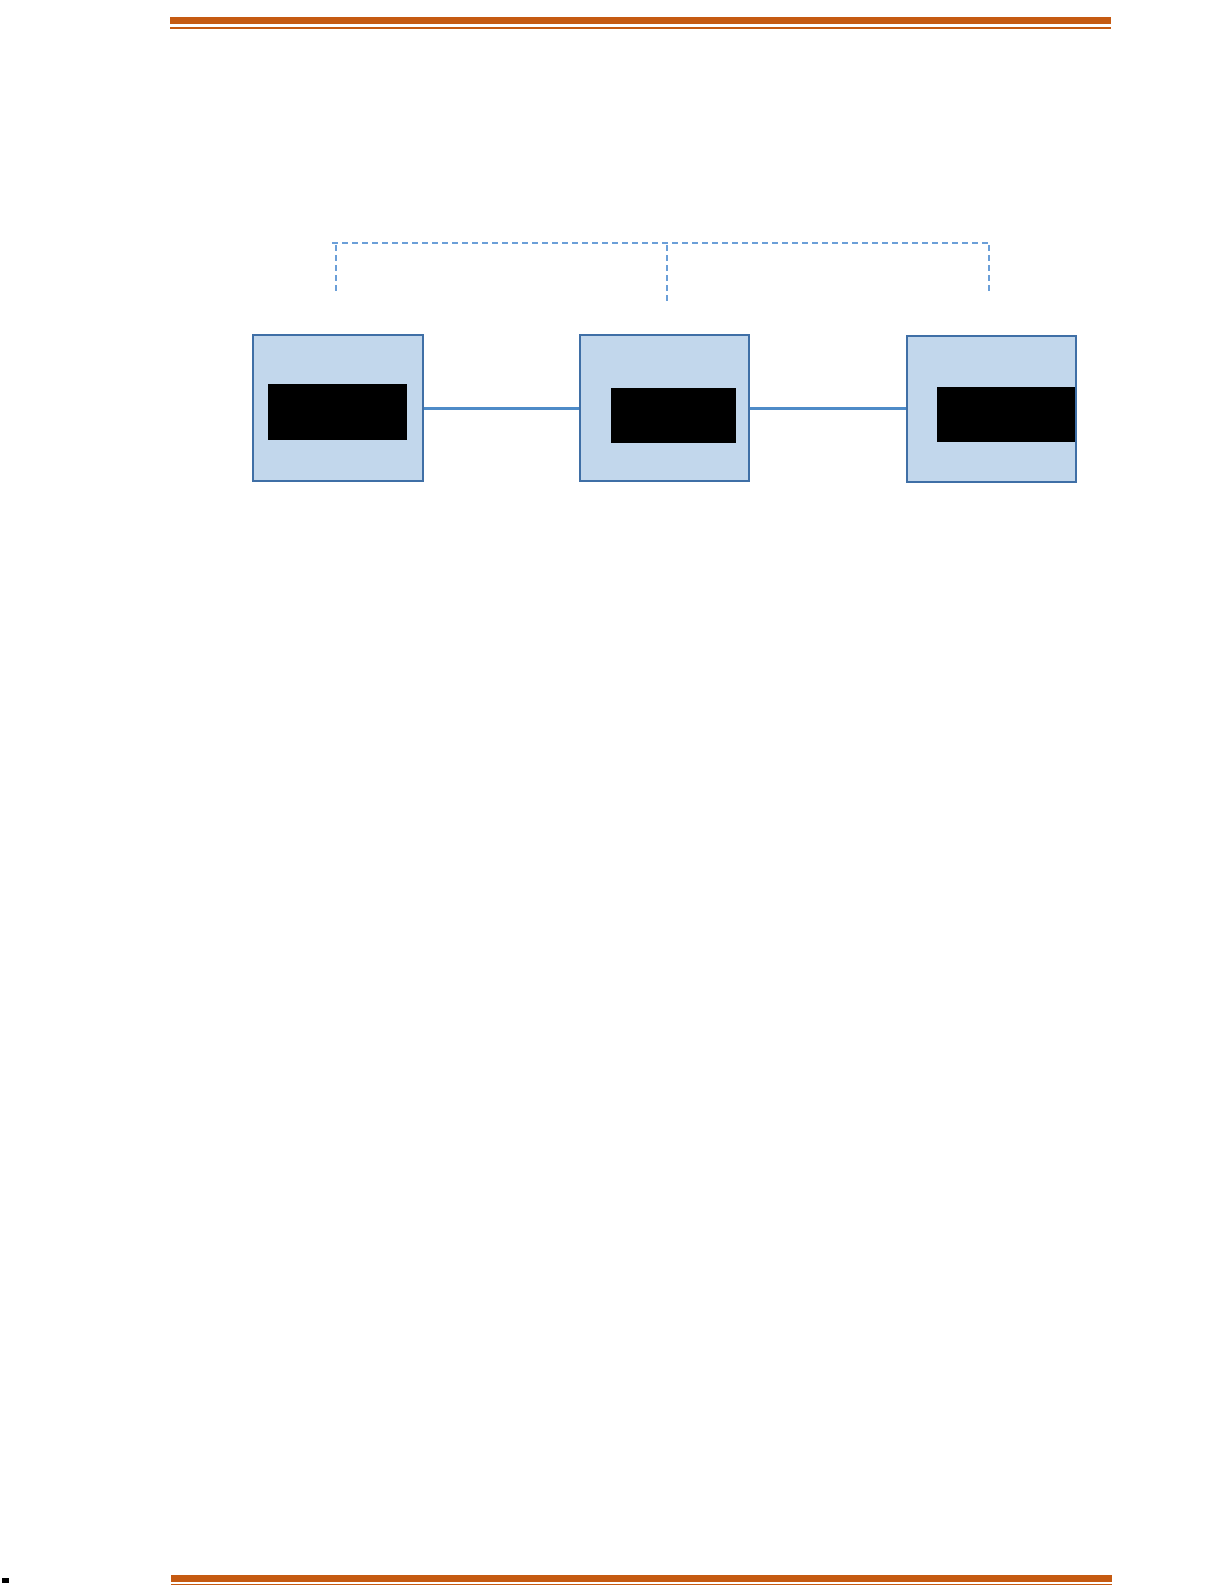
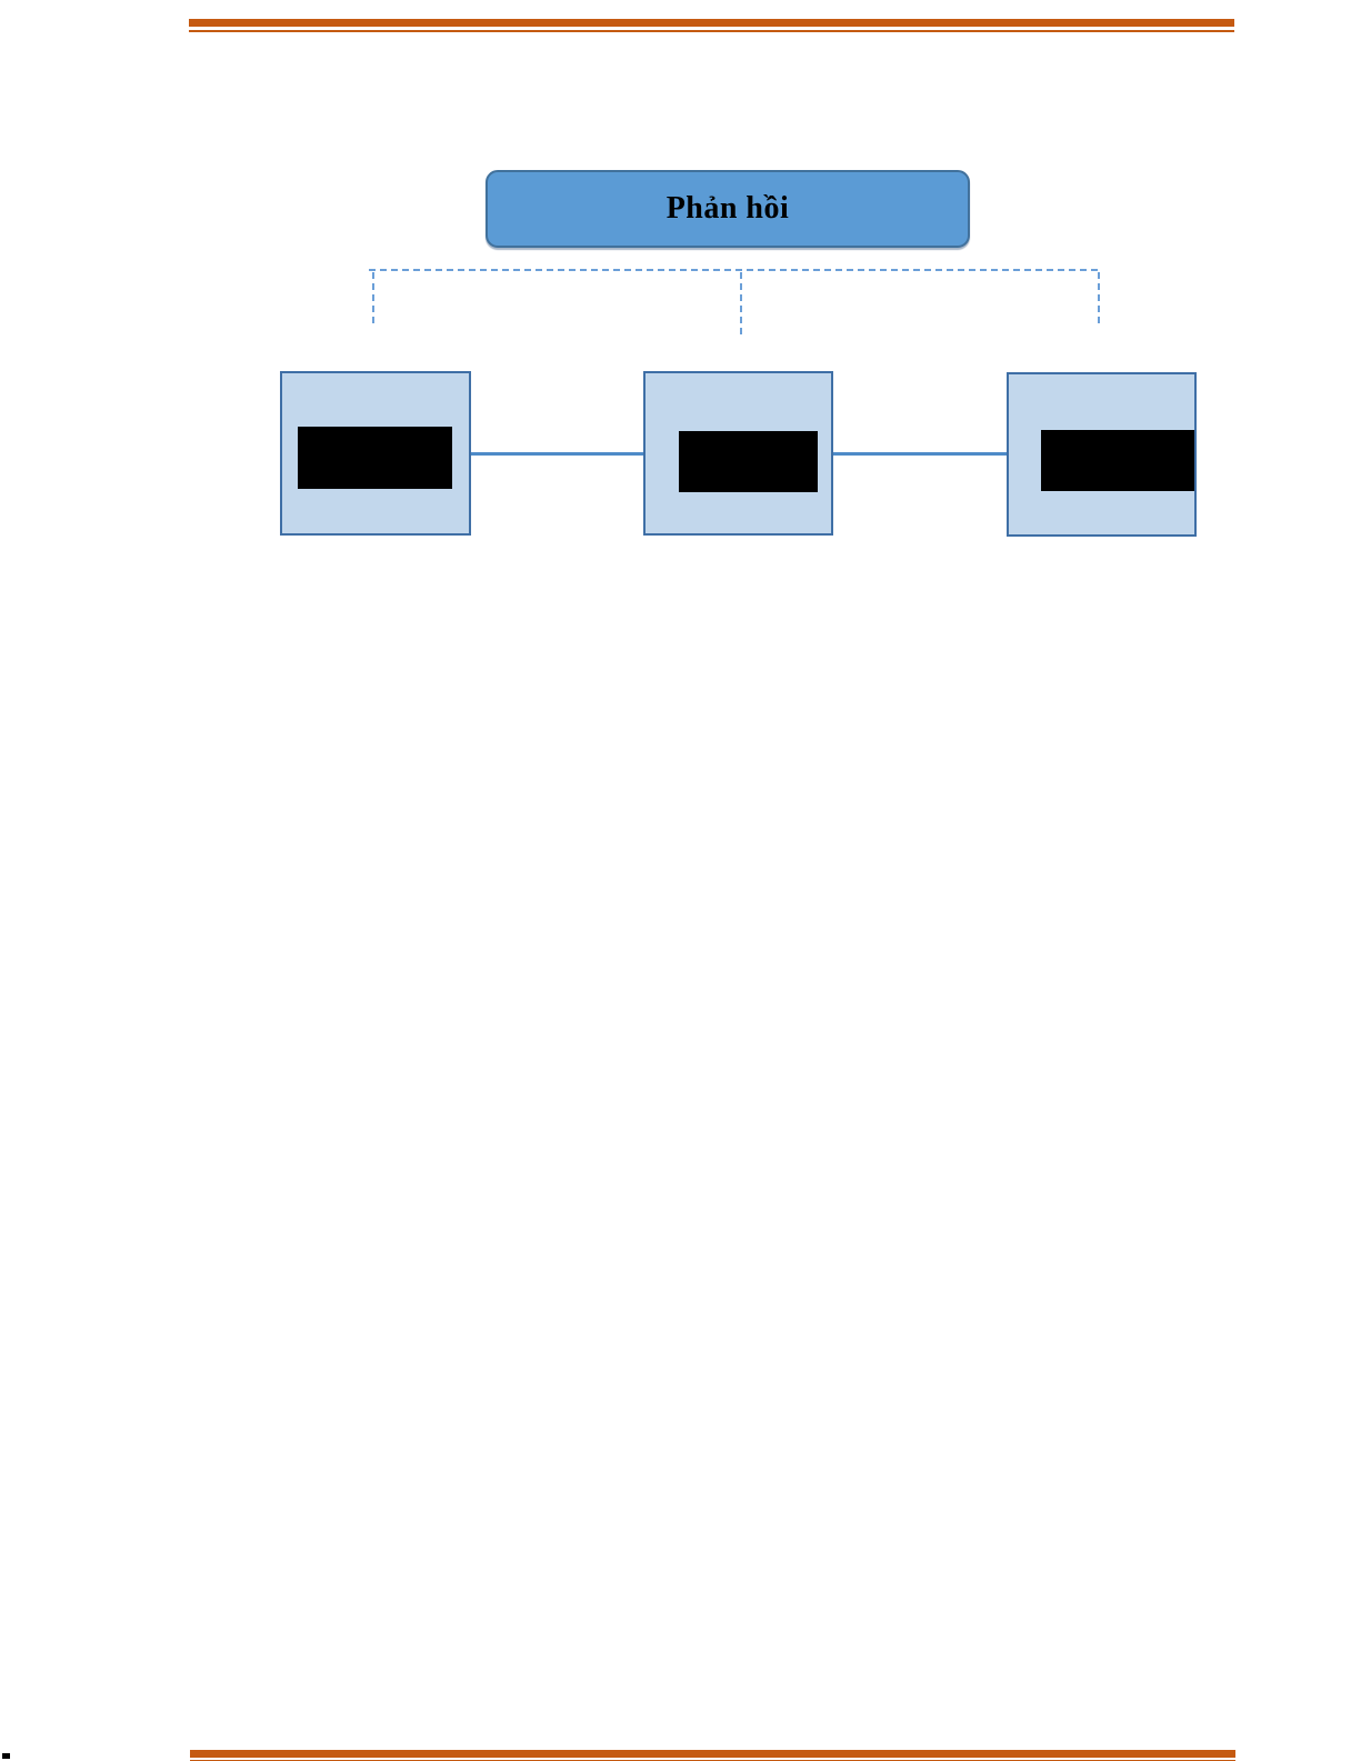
+ Phản hồi
